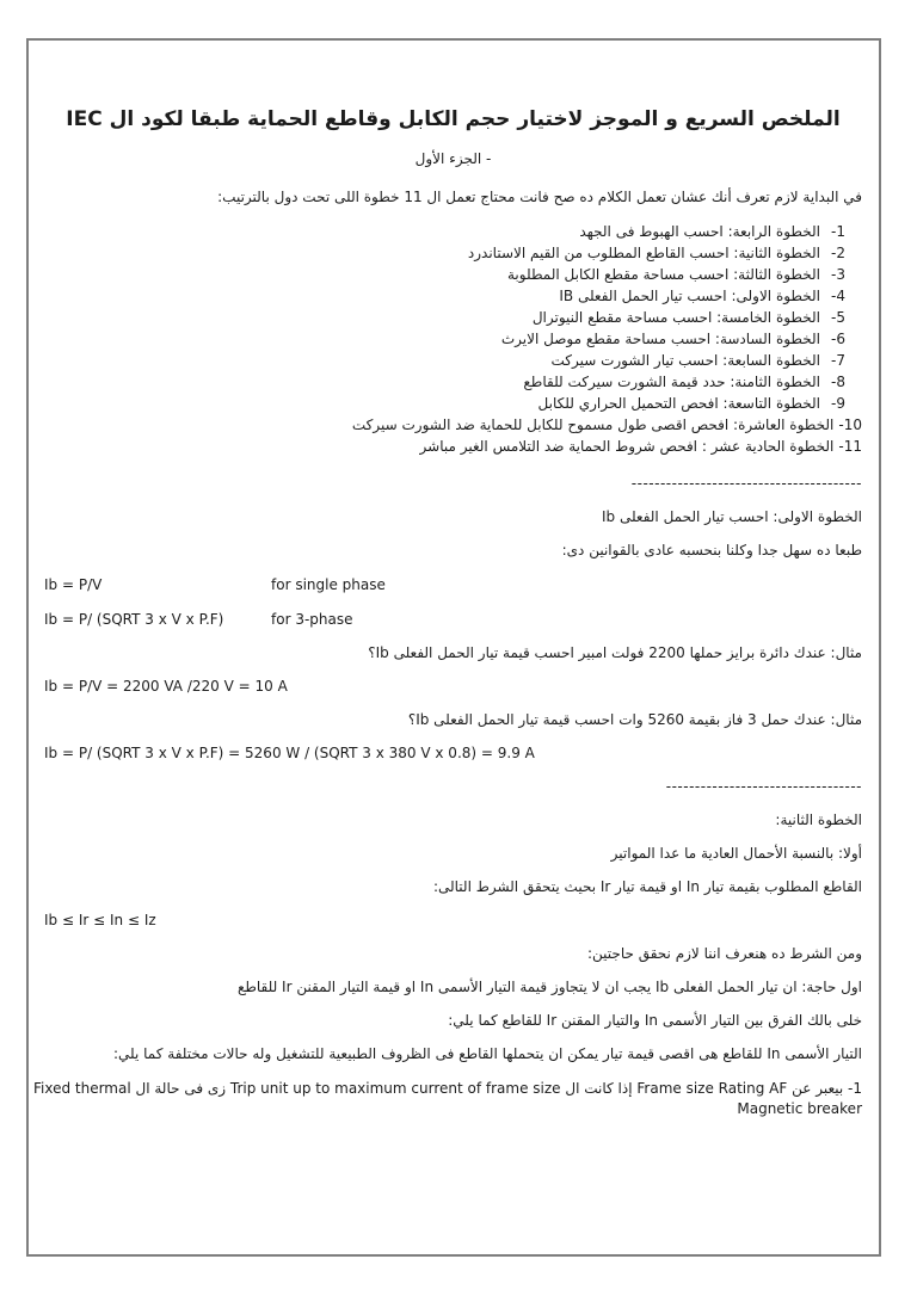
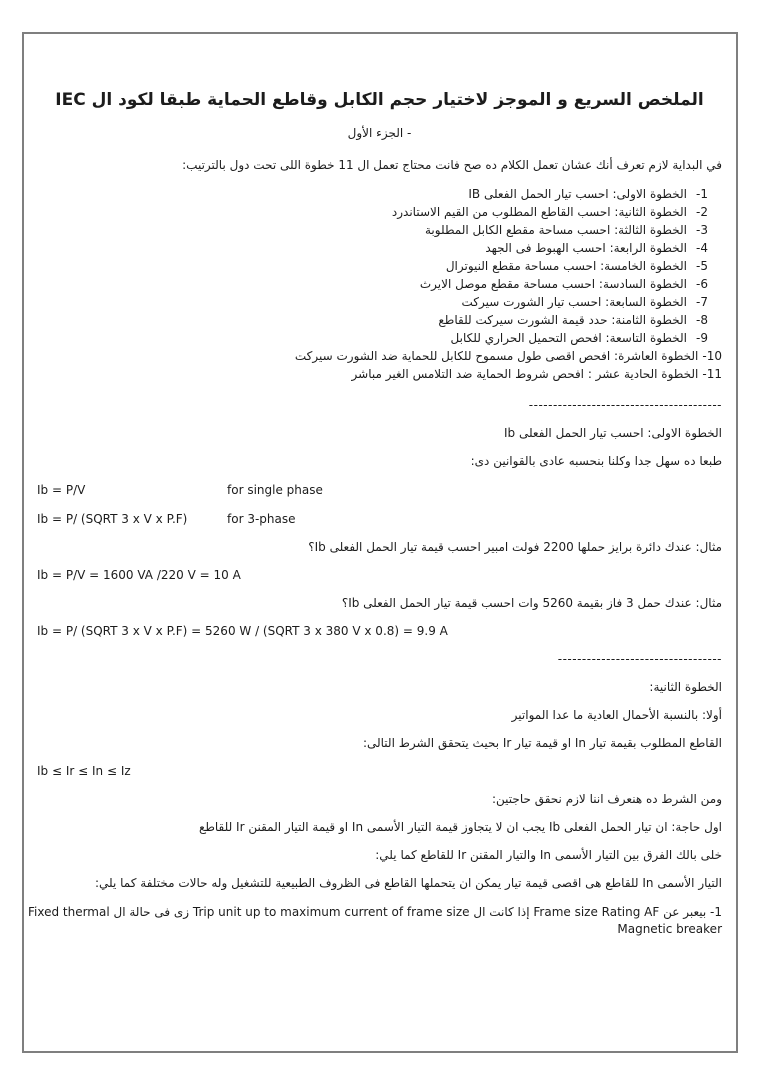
  الملخص السريع و الموجز لاختيار حجم الكابل وقاطع الحماية طبقا لكود ال IEC
  - الجزء الأول
  في البداية لازم تعرف أنك عشان تعمل الكلام ده صح فانت محتاج تعمل ال 11 خطوة اللى تحت دول بالترتيب:
- 1-الخطوة الرابعة: احسب الهبوط فى الجهد
+ 1-الخطوة الاولى: احسب تيار الحمل الفعلى IB
  2-الخطوة الثانية: احسب القاطع المطلوب من القيم الاستاندرد
  3-الخطوة الثالثة: احسب مساحة مقطع الكابل المطلوبة
- 4-الخطوة الاولى: احسب تيار الحمل الفعلى IB
+ 4-الخطوة الرابعة: احسب الهبوط فى الجهد
  5-الخطوة الخامسة: احسب مساحة مقطع النيوترال
  6-الخطوة السادسة: احسب مساحة مقطع موصل الايرث
  7-الخطوة السابعة: احسب تيار الشورت سيركت
  8-الخطوة الثامنة: حدد قيمة الشورت سيركت للقاطع
  9-الخطوة التاسعة: افحص التحميل الحراري للكابل
  10-الخطوة العاشرة: افحص اقصى طول مسموح للكابل للحماية ضد الشورت سيركت
  11-الخطوة الحادية عشر : افحص شروط الحماية ضد التلامس الغير مباشر
  ----------------------------------------
  الخطوة الاولى: احسب تيار الحمل الفعلى Ib
  طبعا ده سهل جدا وكلنا بنحسبه عادى بالقوانين دى:
  Ib = P/V
  for single phase
  Ib = P/ (SQRT 3 x V x P.F)
  for 3-phase
  مثال: عندك دائرة برايز حملها 2200 فولت امبير احسب قيمة تيار الحمل الفعلى Ib؟
- Ib = P/V = 2200 VA /220 V = 10 A
+ Ib = P/V = 1600 VA /220 V = 10 A
  مثال: عندك حمل 3 فاز بقيمة 5260 وات احسب قيمة تيار الحمل الفعلى Ib؟
  Ib = P/ (SQRT 3 x V x P.F) = 5260 W / (SQRT 3 x 380 V x 0.8) = 9.9 A
  ----------------------------------
  الخطوة الثانية:
  أولا: بالنسبة الأحمال العادية ما عدا المواتير
  القاطع المطلوب بقيمة تيار In او قيمة تيار Ir بحيث يتحقق الشرط التالى:
  Ib ≤ Ir ≤ In ≤ Iz
  ومن الشرط ده هنعرف اننا لازم نحقق حاجتين:
  اول حاجة: ان تيار الحمل الفعلى Ib يجب ان لا يتجاوز قيمة التيار الأسمى In او قيمة التيار المقنن Ir للقاطع
  خلى بالك الفرق بين التيار الأسمى In والتيار المقنن Ir للقاطع كما يلي:
  التيار الأسمى In للقاطع هى اقصى قيمة تيار يمكن ان يتحملها القاطع فى الظروف الطبيعية للتشغيل وله حالات مختلفة كما يلي:
  1- بيعبر عن Frame size Rating AF إذا كانت ال Trip unit up to maximum current of frame size زى فى حالة ال Fixed thermal
  Magnetic breaker
